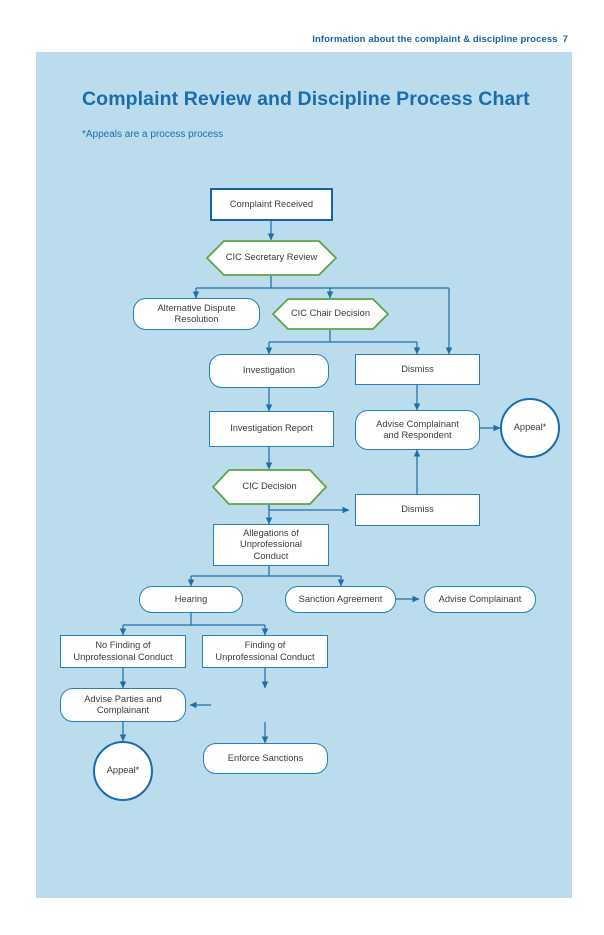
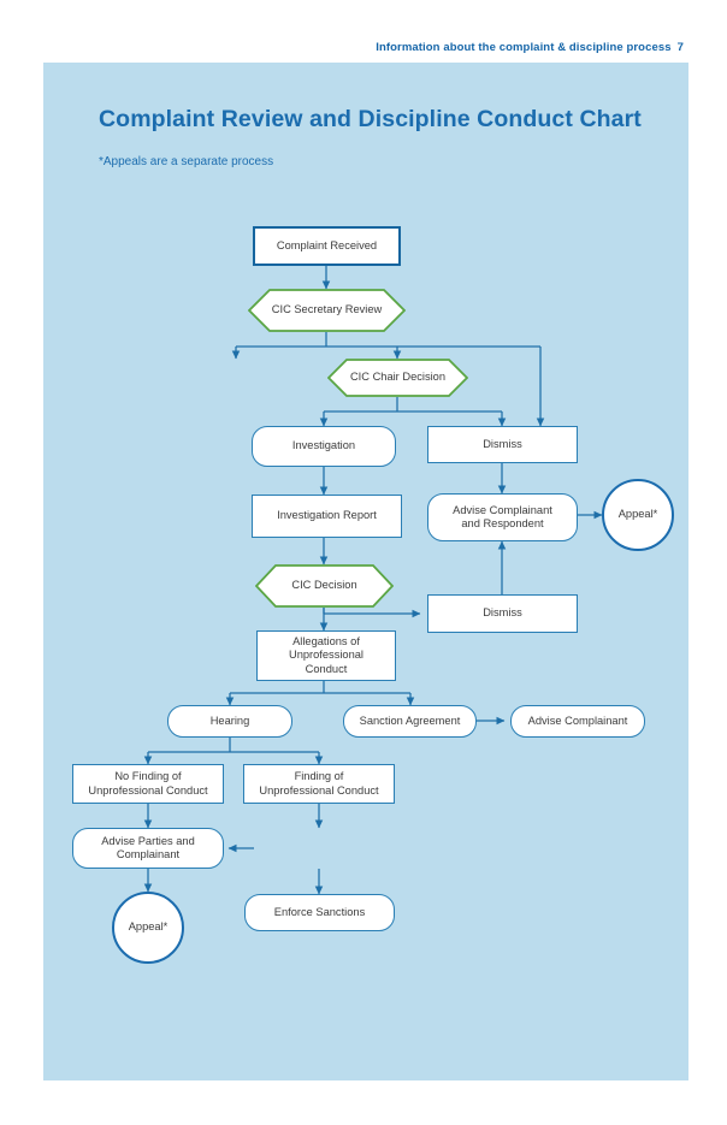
  Information about the complaint & discipline process 7
- Complaint Review and Discipline Process Chart
+ Complaint Review and Discipline Conduct Chart
- *Appeals are a process process
+ *Appeals are a separate process
  Complaint Received
  CIC Secretary Review
- Alternative Dispute
- Resolution
  CIC Chair Decision
  Investigation
  Dismiss
  Investigation Report
  Advise Complainant
  and Respondent
  Appeal*
  CIC Decision
  Dismiss
  Allegations of
  Unprofessional
  Conduct
  Hearing
  Sanction Agreement
  Advise Complainant
  No Finding of
  Unprofessional Conduct
  Finding of
  Unprofessional Conduct
  Advise Parties and
  Complainant
  Enforce Sanctions
  Appeal*
